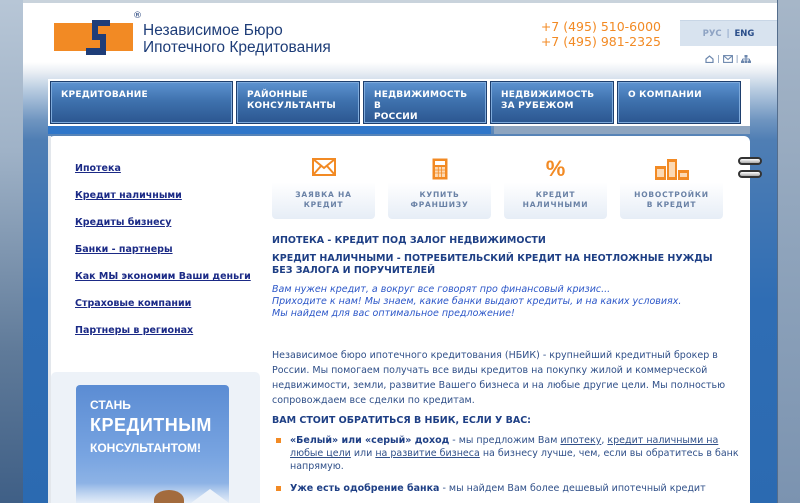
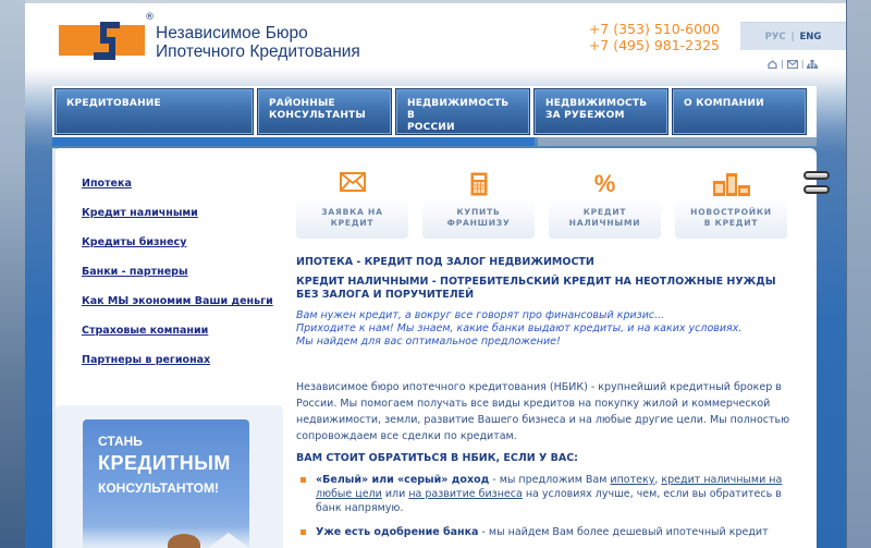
  ®
  Независимое Бюро
  Ипотечного Кредитования
- +7 (495) 510-6000
+ +7 (353) 510-6000
  +7 (495) 981-2325
  РУС
  |
  ENG
  |
  |
  КРЕДИТОВАНИЕ
  РАЙОННЫЕ
  КОНСУЛЬТАНТЫ
  НЕДВИЖИМОСТЬ В
  РОССИИ
  НЕДВИЖИМОСТЬ
  ЗА РУБЕЖОМ
  О КОМПАНИИ
  Ипотека
  Кредит наличными
  Кредиты бизнесу
  Банки - партнеры
  Как МЫ экономим Ваши деньги
  Страховые компании
  Партнеры в регионах
  СТАНЬ
  КРЕДИТНЫМ
  КОНСУЛЬТАНТОМ!
  ЗАЯВКА НА
  КРЕДИТ
  КУПИТЬ
  ФРАНШИЗУ
  %
  КРЕДИТ
  НАЛИЧНЫМИ
  НОВОСТРОЙКИ
  В КРЕДИТ
  ИПОТЕКА - КРЕДИТ ПОД ЗАЛОГ НЕДВИЖИМОСТИ
  КРЕДИТ НАЛИЧНЫМИ - ПОТРЕБИТЕЛЬСКИЙ КРЕДИТ НА НЕОТЛОЖНЫЕ НУЖДЫ
  БЕЗ ЗАЛОГА И ПОРУЧИТЕЛЕЙ
  Вам нужен кредит, а вокруг все говорят про финансовый кризис...
  Приходите к нам! Мы знаем, какие банки выдают кредиты, и на каких условиях.
  Мы найдем для вас оптимальное предложение!
  Независимое бюро ипотечного кредитования (НБИК) - крупнейший кредитный брокер в России. Мы помогаем получать все виды кредитов на покупку жилой и коммерческой недвижимости, земли, развитие Вашего бизнеса и на любые другие цели. Мы полностью сопровождаем все сделки по кредитам.
  ВАМ СТОИТ ОБРАТИТЬСЯ В НБИК, ЕСЛИ У ВАС:
- «Белый» или «серый» доход - мы предложим Вам ипотеку, кредит наличными на любые цели или на развитие бизнеса на бизнесу лучше, чем, если вы обратитесь в банк напрямую.
+ «Белый» или «серый» доход - мы предложим Вам ипотеку, кредит наличными на любые цели или на развитие бизнеса на условиях лучше, чем, если вы обратитесь в банк напрямую.
  Уже есть одобрение банка - мы найдем Вам более дешевый ипотечный кредит
